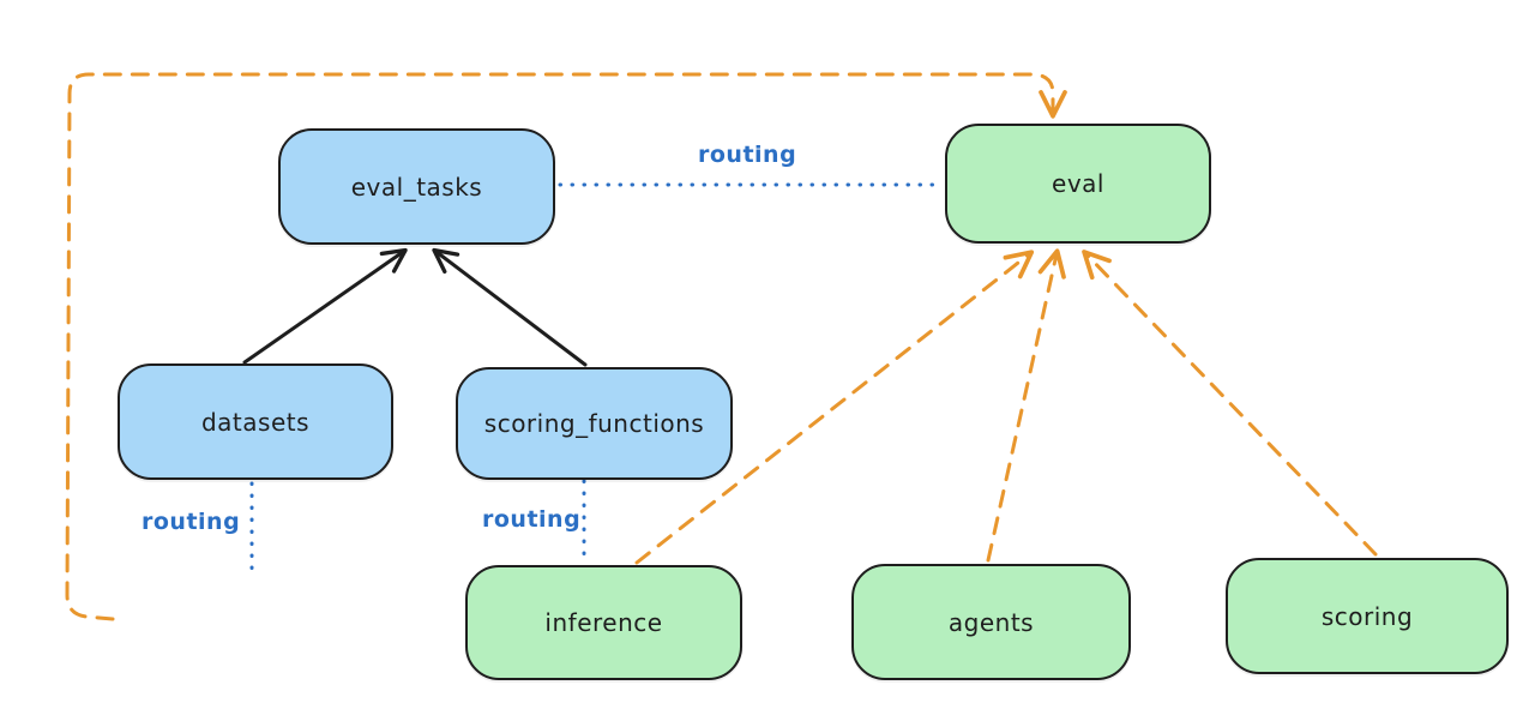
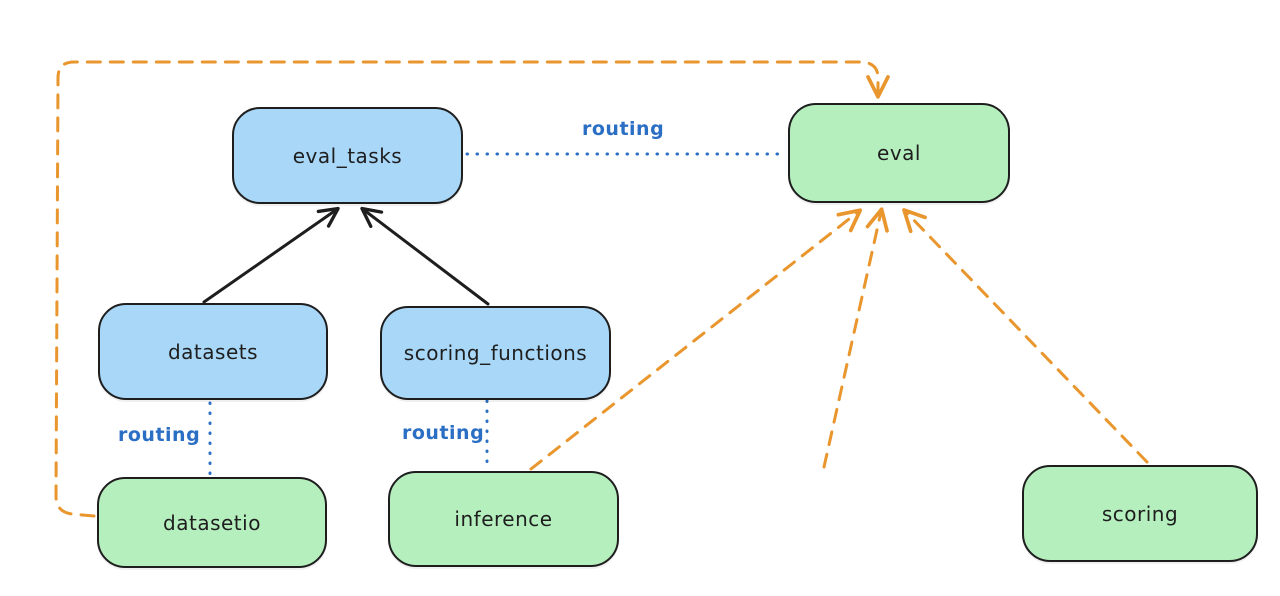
  eval_tasks
  eval
  datasets
  scoring_functions
+ datasetio
  inference
- agents
  scoring
  routing
  routing
  routing
